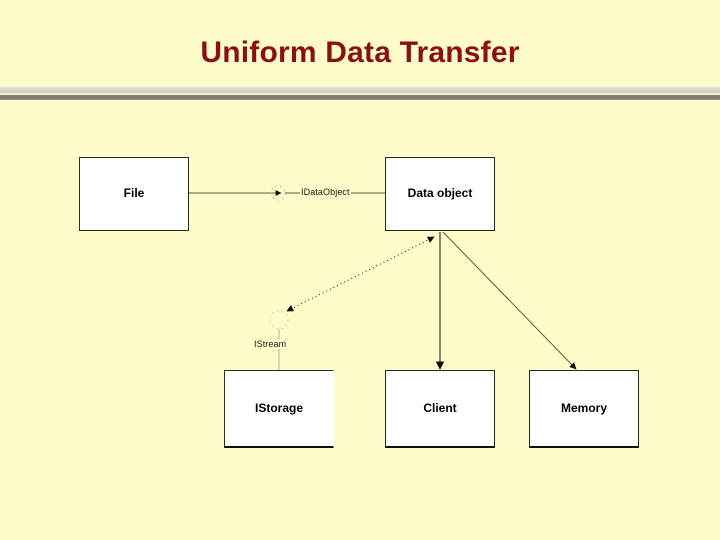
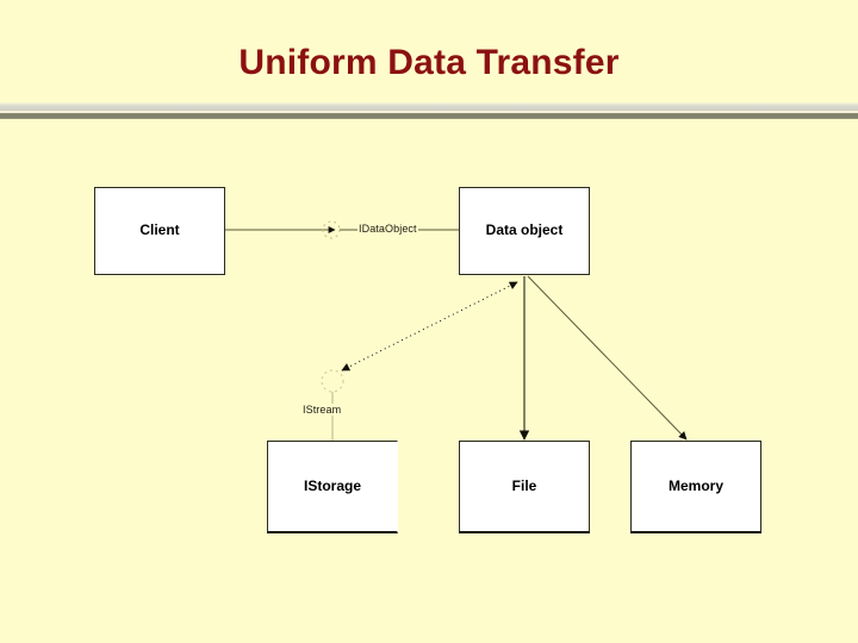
  Uniform Data Transfer
- File
+ Client
  Data object
  IStorage
- Client
+ File
  Memory
  IDataObject
  IStream
